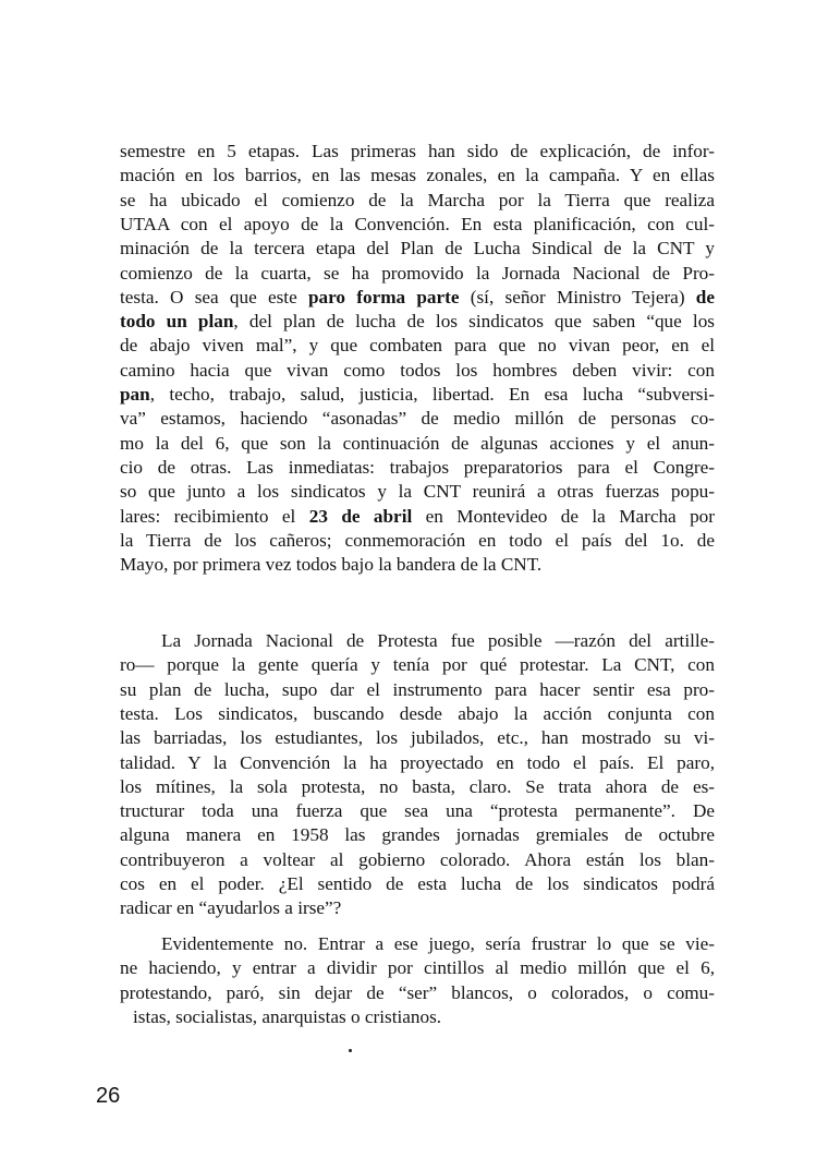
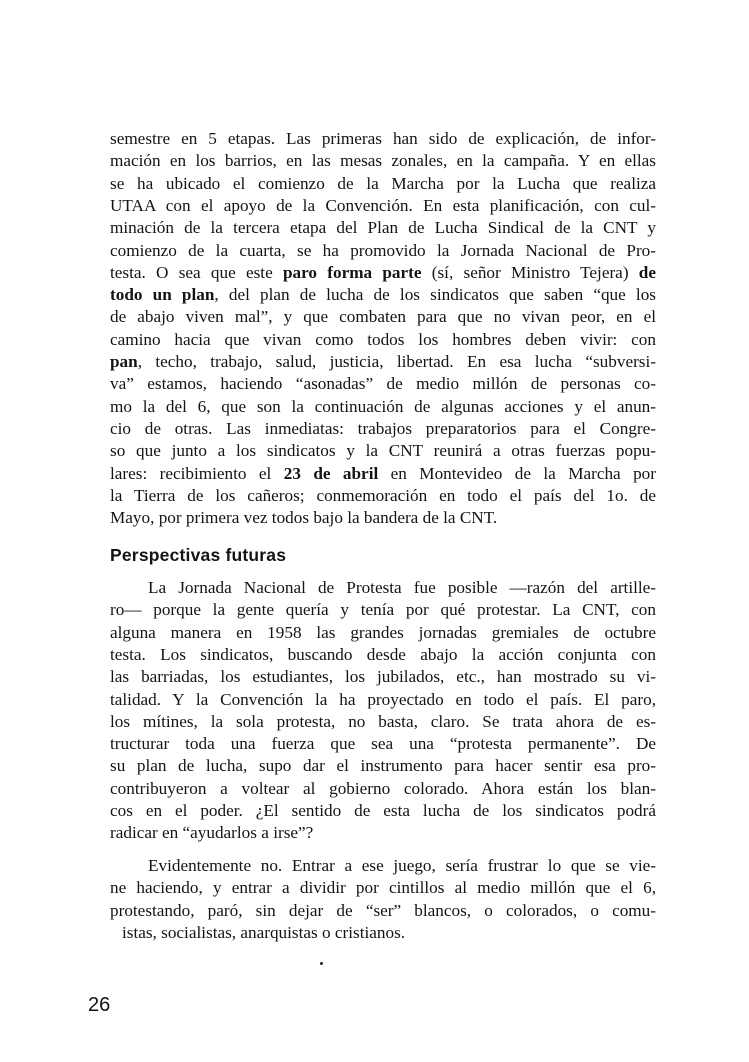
  semestre en 5 etapas. Las primeras han sido de explicación, de infor-
  mación en los barrios, en las mesas zonales, en la campaña. Y en ellas
- se ha ubicado el comienzo de la Marcha por la Tierra que realiza
+ se ha ubicado el comienzo de la Marcha por la Lucha que realiza
  UTAA con el apoyo de la Convención. En esta planificación, con cul-
  minación de la tercera etapa del Plan de Lucha Sindical de la CNT y
  comienzo de la cuarta, se ha promovido la Jornada Nacional de Pro-
  testa. O sea que este paro forma parte (sí, señor Ministro Tejera) de
  todo un plan, del plan de lucha de los sindicatos que saben “que los
  de abajo viven mal”, y que combaten para que no vivan peor, en el
  camino hacia que vivan como todos los hombres deben vivir: con
  pan, techo, trabajo, salud, justicia, libertad. En esa lucha “subversi-
  va” estamos, haciendo “asonadas” de medio millón de personas co-
  mo la del 6, que son la continuación de algunas acciones y el anun-
  cio de otras. Las inmediatas: trabajos preparatorios para el Congre-
  so que junto a los sindicatos y la CNT reunirá a otras fuerzas popu-
  lares: recibimiento el 23 de abril en Montevideo de la Marcha por
  la Tierra de los cañeros; conmemoración en todo el país del 1o. de
  Mayo, por primera vez todos bajo la bandera de la CNT.
+ Perspectivas futuras
  La Jornada Nacional de Protesta fue posible —razón del artille-
  ro— porque la gente quería y tenía por qué protestar. La CNT, con
- su plan de lucha, supo dar el instrumento para hacer sentir esa pro-
+ alguna manera en 1958 las grandes jornadas gremiales de octubre
  testa. Los sindicatos, buscando desde abajo la acción conjunta con
  las barriadas, los estudiantes, los jubilados, etc., han mostrado su vi-
  talidad. Y la Convención la ha proyectado en todo el país. El paro,
  los mítines, la sola protesta, no basta, claro. Se trata ahora de es-
  tructurar toda una fuerza que sea una “protesta permanente”. De
- alguna manera en 1958 las grandes jornadas gremiales de octubre
+ su plan de lucha, supo dar el instrumento para hacer sentir esa pro-
  contribuyeron a voltear al gobierno colorado. Ahora están los blan-
  cos en el poder. ¿El sentido de esta lucha de los sindicatos podrá
  radicar en “ayudarlos a irse”?
  Evidentemente no. Entrar a ese juego, sería frustrar lo que se vie-
  ne haciendo, y entrar a dividir por cintillos al medio millón que el 6,
  protestando, paró, sin dejar de “ser” blancos, o colorados, o comu-
  istas, socialistas, anarquistas o cristianos.
  26
